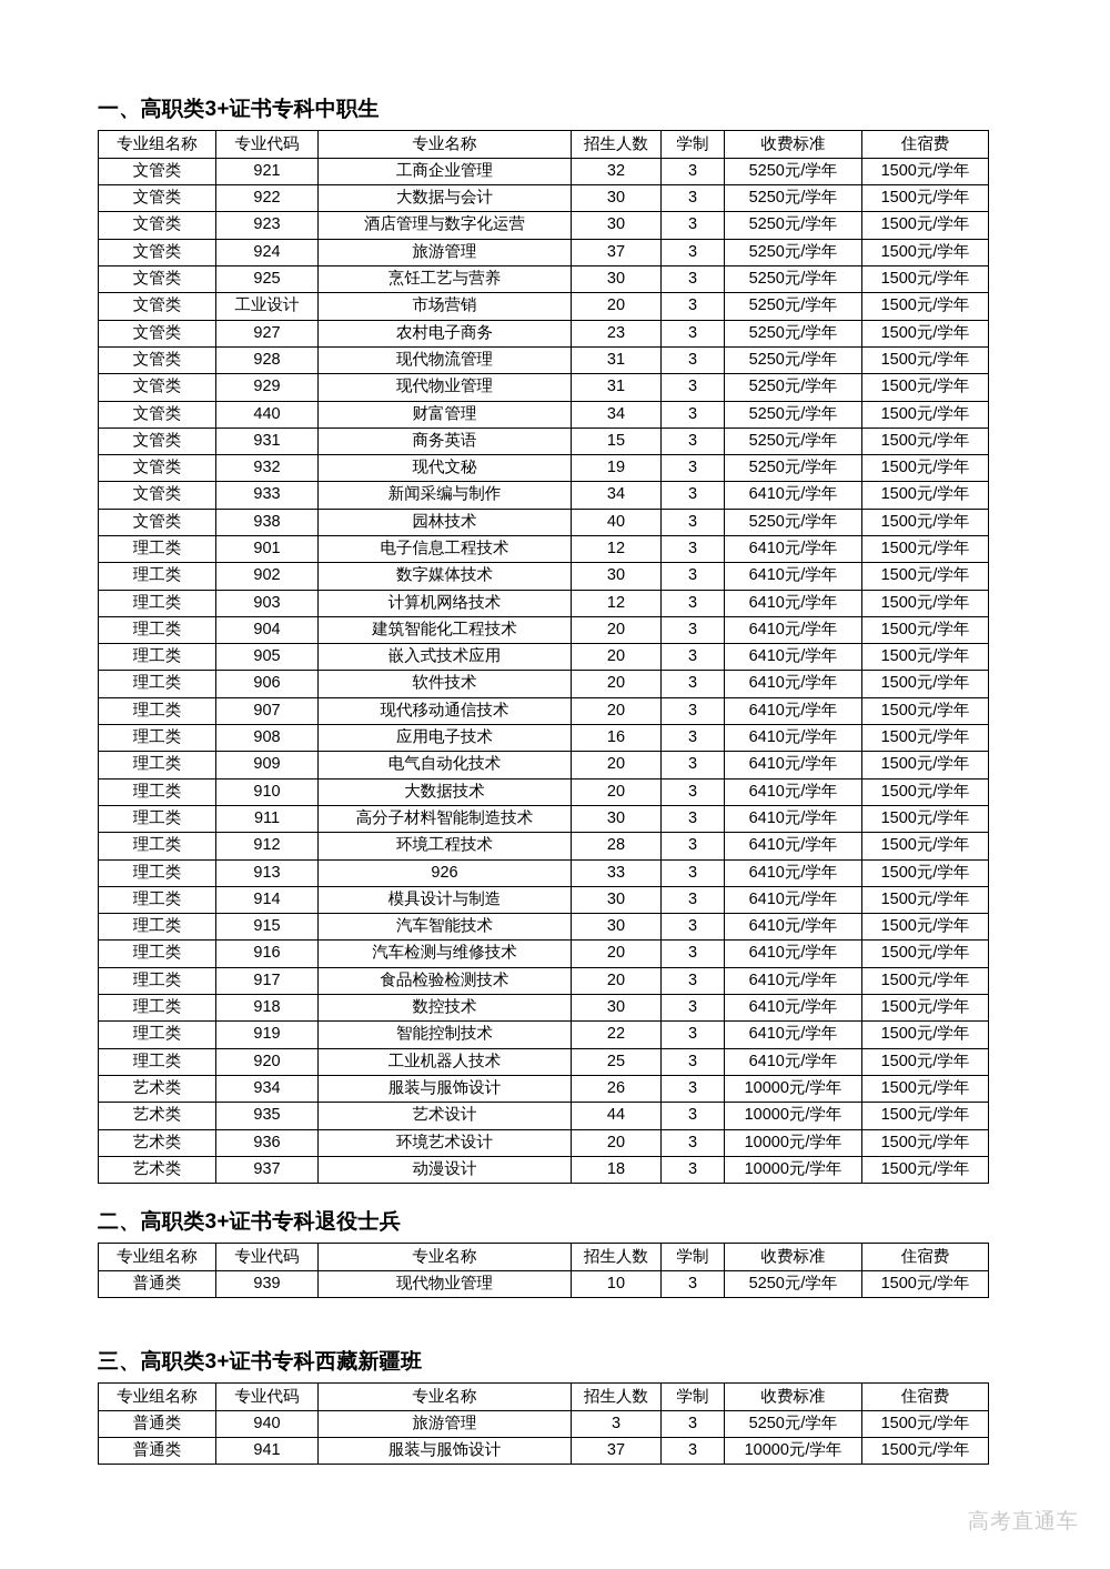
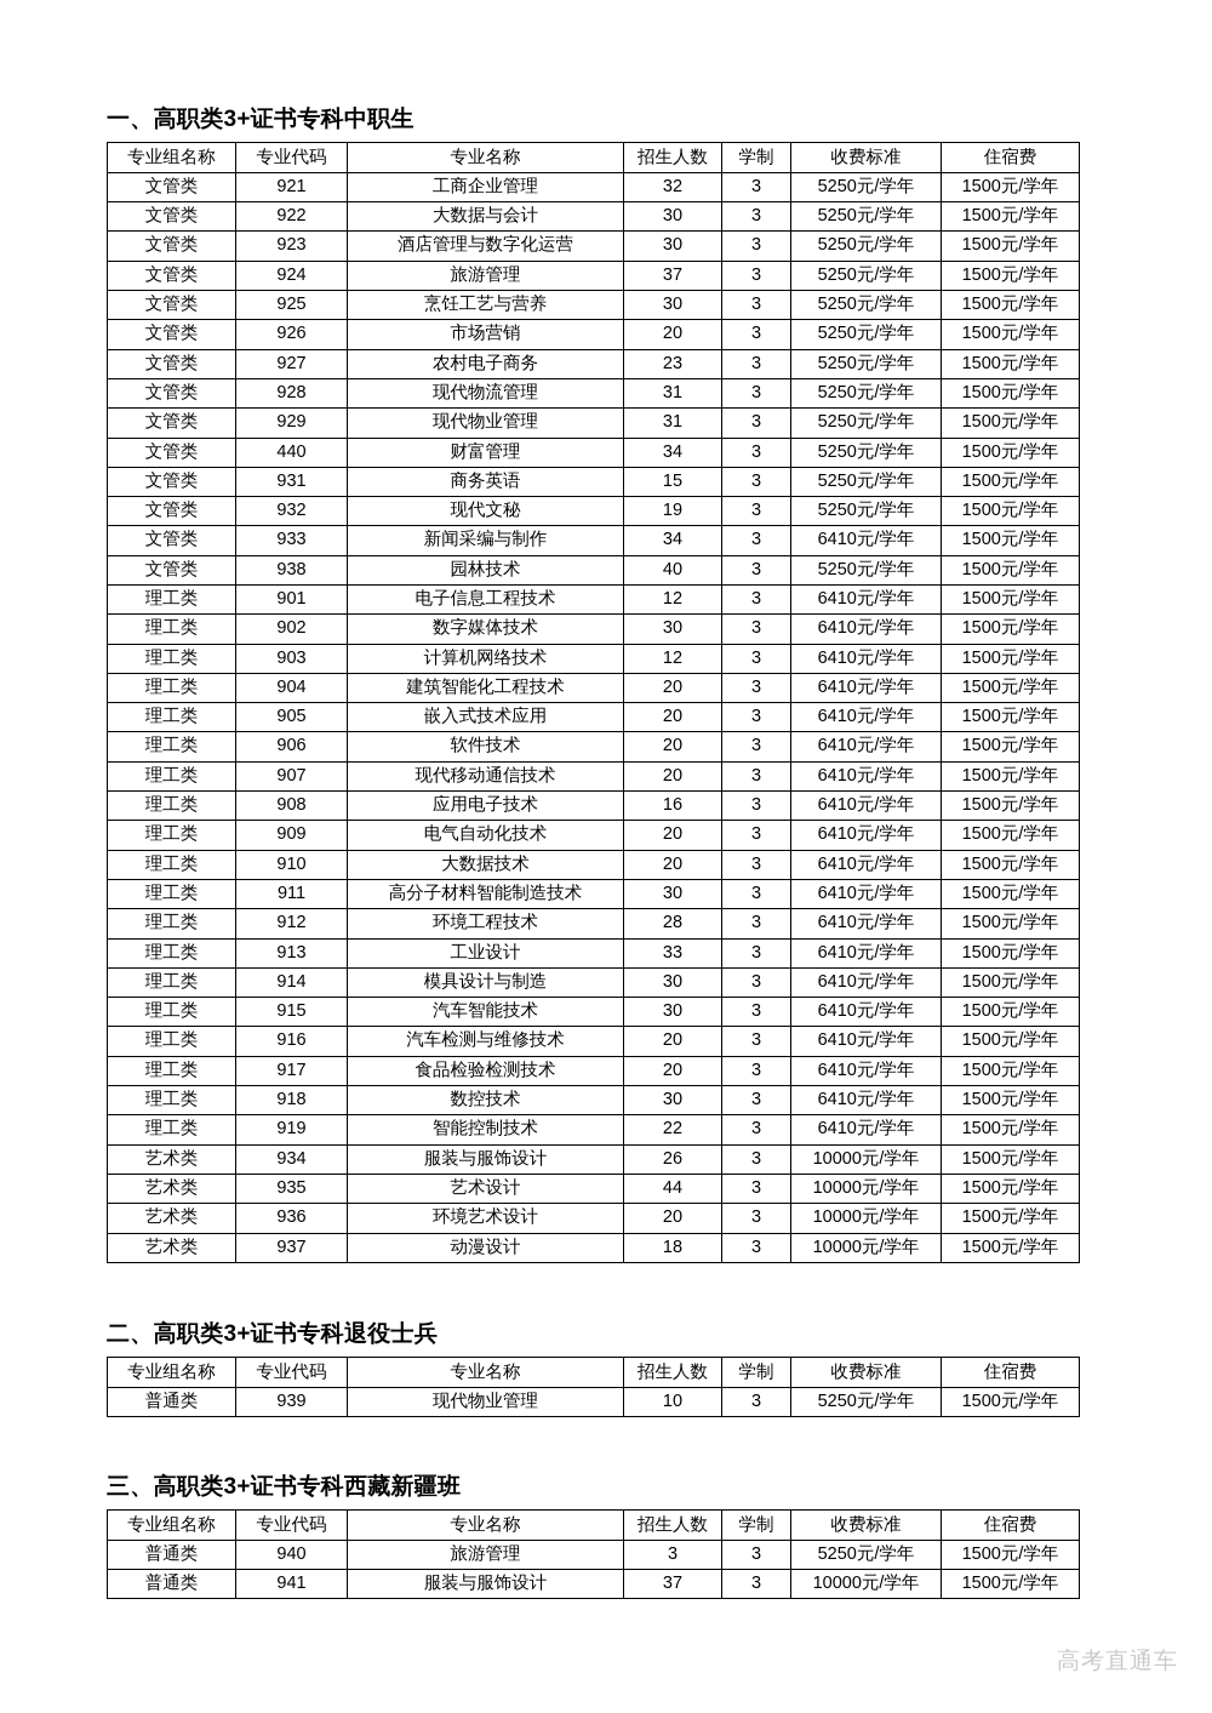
  一、高职类3+证书专科中职生
  专业组名称	专业代码	专业名称	招生人数	学制	收费标准	住宿费
  文管类	921	工商企业管理	32	3	5250元/学年	1500元/学年
  文管类	922	大数据与会计	30	3	5250元/学年	1500元/学年
  文管类	923	酒店管理与数字化运营	30	3	5250元/学年	1500元/学年
  文管类	924	旅游管理	37	3	5250元/学年	1500元/学年
  文管类	925	烹饪工艺与营养	30	3	5250元/学年	1500元/学年
- 文管类	工业设计	市场营销	20	3	5250元/学年	1500元/学年
+ 文管类	926	市场营销	20	3	5250元/学年	1500元/学年
  文管类	927	农村电子商务	23	3	5250元/学年	1500元/学年
  文管类	928	现代物流管理	31	3	5250元/学年	1500元/学年
  文管类	929	现代物业管理	31	3	5250元/学年	1500元/学年
  文管类	440	财富管理	34	3	5250元/学年	1500元/学年
  文管类	931	商务英语	15	3	5250元/学年	1500元/学年
  文管类	932	现代文秘	19	3	5250元/学年	1500元/学年
  文管类	933	新闻采编与制作	34	3	6410元/学年	1500元/学年
  文管类	938	园林技术	40	3	5250元/学年	1500元/学年
  理工类	901	电子信息工程技术	12	3	6410元/学年	1500元/学年
  理工类	902	数字媒体技术	30	3	6410元/学年	1500元/学年
  理工类	903	计算机网络技术	12	3	6410元/学年	1500元/学年
  理工类	904	建筑智能化工程技术	20	3	6410元/学年	1500元/学年
  理工类	905	嵌入式技术应用	20	3	6410元/学年	1500元/学年
  理工类	906	软件技术	20	3	6410元/学年	1500元/学年
  理工类	907	现代移动通信技术	20	3	6410元/学年	1500元/学年
  理工类	908	应用电子技术	16	3	6410元/学年	1500元/学年
  理工类	909	电气自动化技术	20	3	6410元/学年	1500元/学年
  理工类	910	大数据技术	20	3	6410元/学年	1500元/学年
  理工类	911	高分子材料智能制造技术	30	3	6410元/学年	1500元/学年
  理工类	912	环境工程技术	28	3	6410元/学年	1500元/学年
- 理工类	913	926	33	3	6410元/学年	1500元/学年
+ 理工类	913	工业设计	33	3	6410元/学年	1500元/学年
  理工类	914	模具设计与制造	30	3	6410元/学年	1500元/学年
  理工类	915	汽车智能技术	30	3	6410元/学年	1500元/学年
  理工类	916	汽车检测与维修技术	20	3	6410元/学年	1500元/学年
  理工类	917	食品检验检测技术	20	3	6410元/学年	1500元/学年
  理工类	918	数控技术	30	3	6410元/学年	1500元/学年
  理工类	919	智能控制技术	22	3	6410元/学年	1500元/学年
- 理工类	920	工业机器人技术	25	3	6410元/学年	1500元/学年
  艺术类	934	服装与服饰设计	26	3	10000元/学年	1500元/学年
  艺术类	935	艺术设计	44	3	10000元/学年	1500元/学年
  艺术类	936	环境艺术设计	20	3	10000元/学年	1500元/学年
  艺术类	937	动漫设计	18	3	10000元/学年	1500元/学年
  二、高职类3+证书专科退役士兵
  专业组名称	专业代码	专业名称	招生人数	学制	收费标准	住宿费
  普通类	939	现代物业管理	10	3	5250元/学年	1500元/学年
  三、高职类3+证书专科西藏新疆班
  专业组名称	专业代码	专业名称	招生人数	学制	收费标准	住宿费
  普通类	940	旅游管理	3	3	5250元/学年	1500元/学年
  普通类	941	服装与服饰设计	37	3	10000元/学年	1500元/学年
  高考直通车
